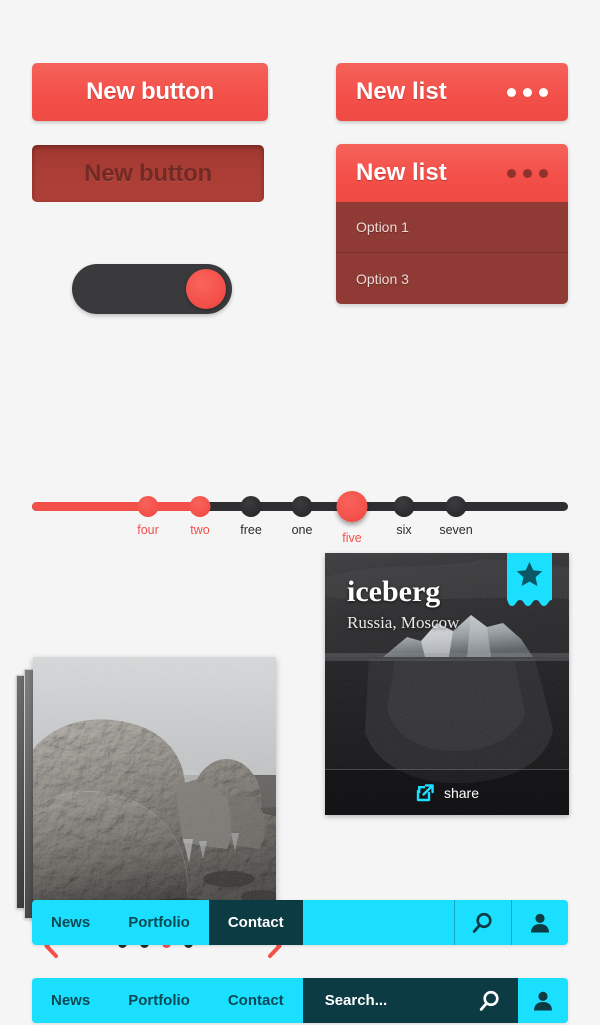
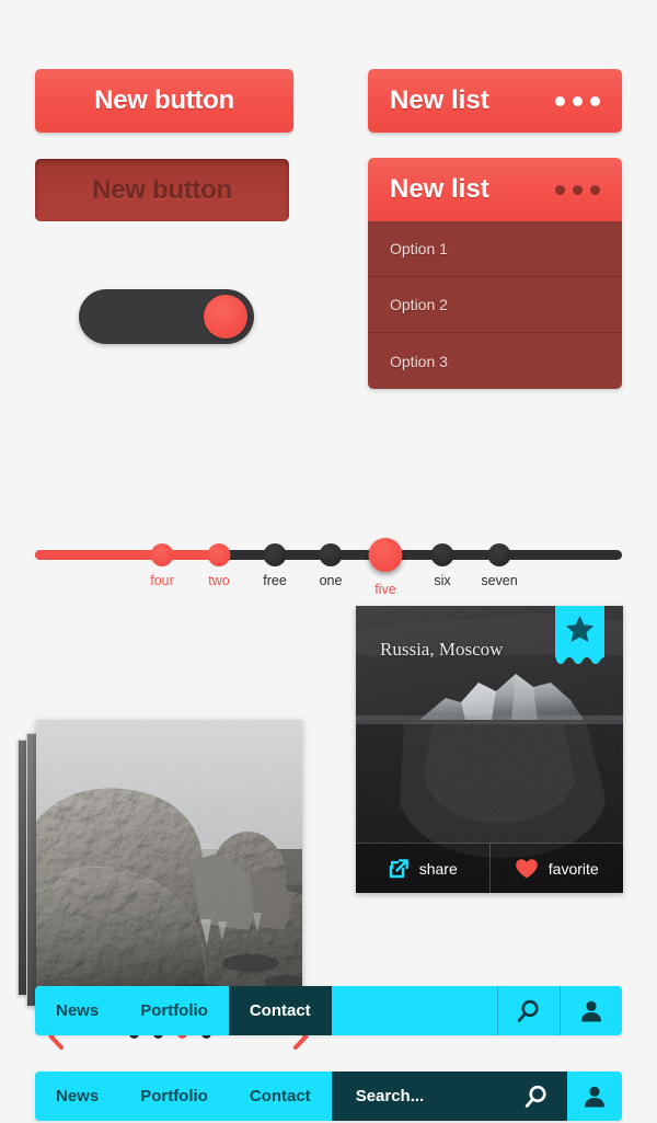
  New button
  New button
  New list
  New list
  Option 1
+ Option 2
  Option 3
  four
  two
  free
  one
  five
  six
  seven
- iceberg
  Russia, Moscow
  share
+ favorite
  News
  Portfolio
  Contact
  News
  Portfolio
  Contact
  Search...
